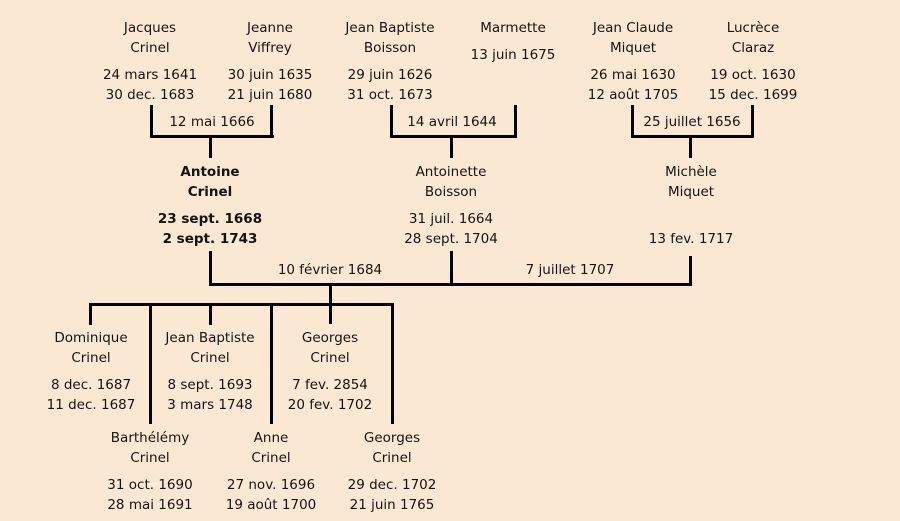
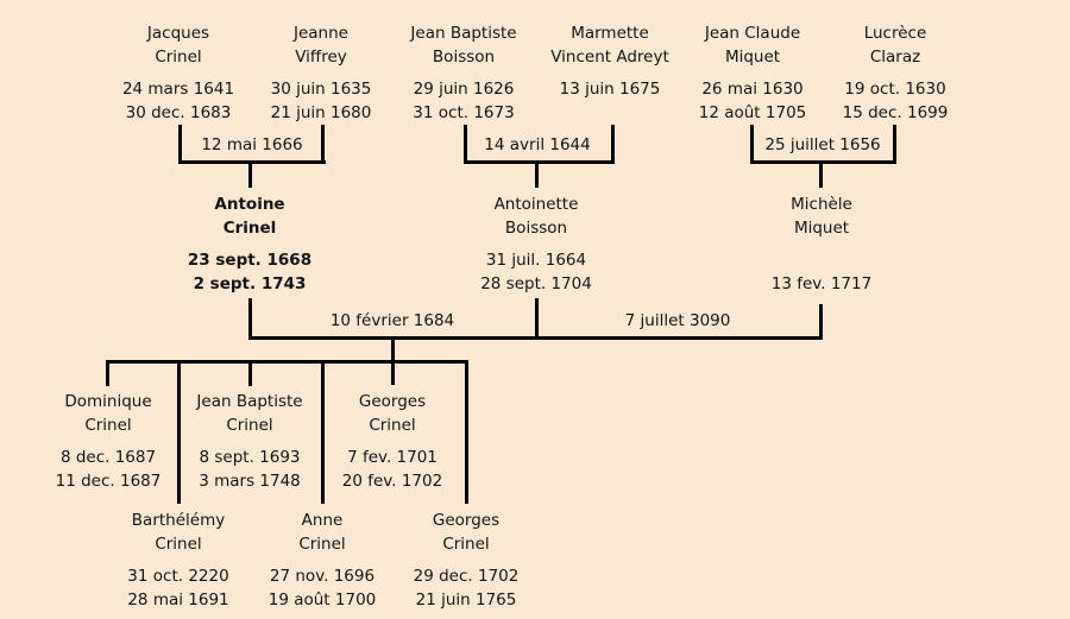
  Jacques
  Crinel
  24 mars 1641
  30 dec. 1683
  Jeanne
  Viffrey
  30 juin 1635
  21 juin 1680
  Jean Baptiste
  Boisson
  29 juin 1626
  31 oct. 1673
  Marmette
+ Vincent Adreyt
  13 juin 1675
  Jean Claude
  Miquet
  26 mai 1630
  12 août 1705
  Lucrèce
  Claraz
  19 oct. 1630
  15 dec. 1699
  12 mai 1666
  14 avril 1644
  25 juillet 1656
  Antoine
  Crinel
  23 sept. 1668
  2 sept. 1743
  Antoinette
  Boisson
  31 juil. 1664
  28 sept. 1704
  Michèle
  Miquet
  13 fev. 1717
  10 février 1684
- 7 juillet 1707
+ 7 juillet 3090
  Dominique
  Crinel
  8 dec. 1687
  11 dec. 1687
  Jean Baptiste
  Crinel
  8 sept. 1693
  3 mars 1748
  Georges
  Crinel
- 7 fev. 2854
+ 7 fev. 1701
  20 fev. 1702
  Barthélémy
  Crinel
- 31 oct. 1690
+ 31 oct. 2220
  28 mai 1691
  Anne
  Crinel
  27 nov. 1696
  19 août 1700
  Georges
  Crinel
  29 dec. 1702
  21 juin 1765
